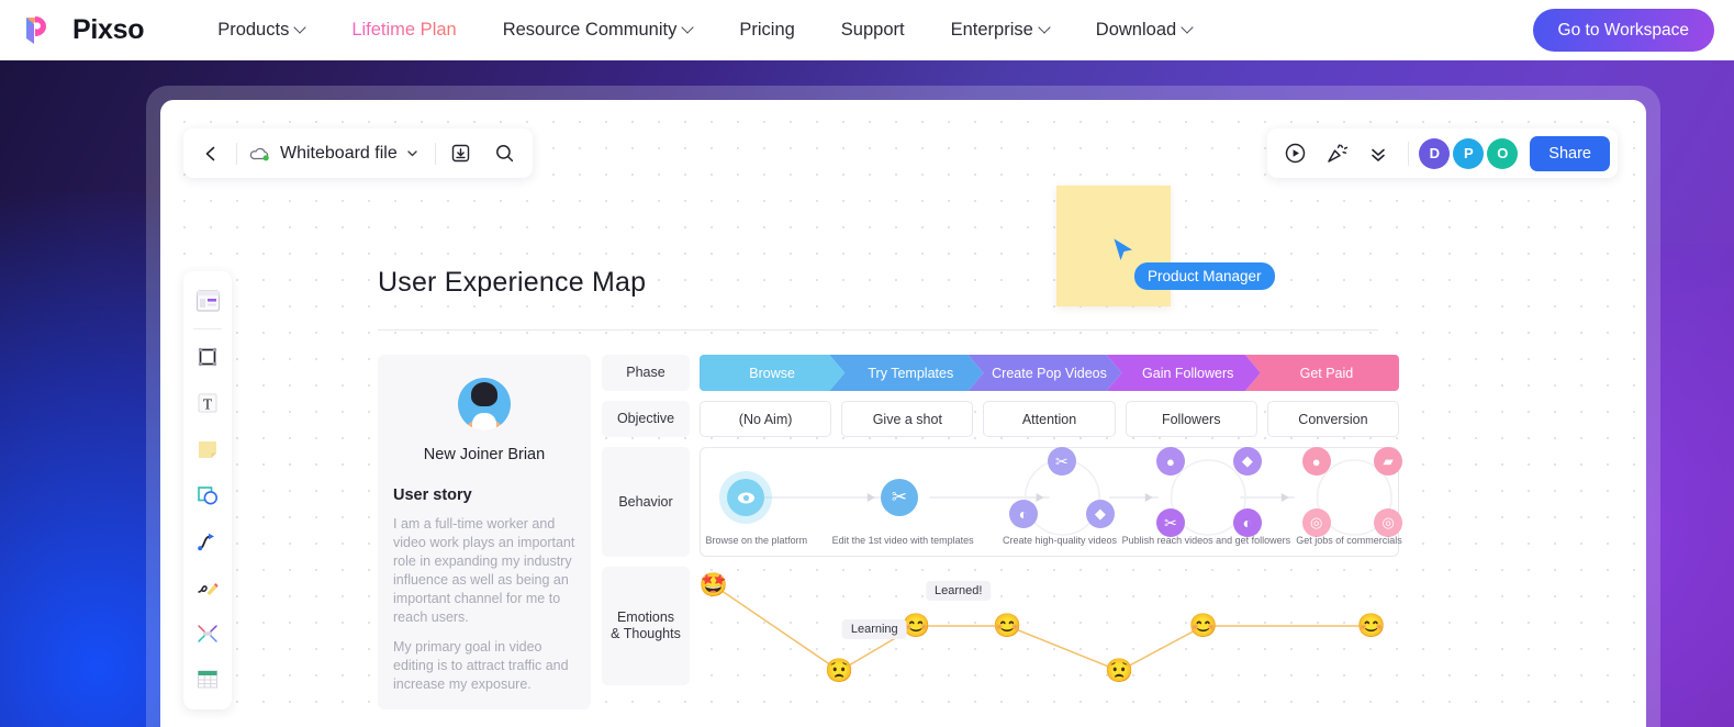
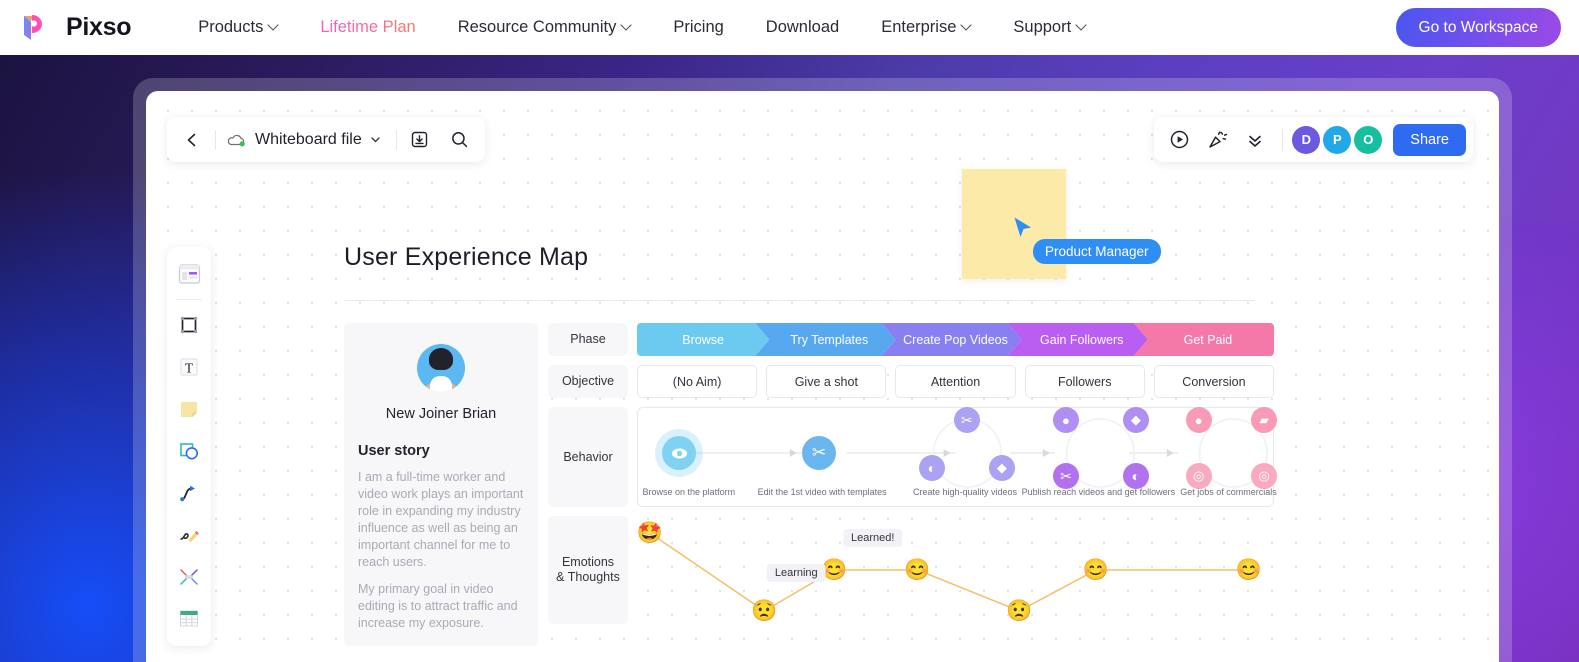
  Pixso
  Products
  Lifetime Plan
  Resource Community
  Pricing
- Support
+ Download
  Enterprise
- Download
+ Support
  Go to Workspace
  Whiteboard file
  D
  P
  O
  Share
  T
  Product Manager
  User Experience Map
  New Joiner Brian
  User story
  I am a full-time worker and video work plays an important role in expanding my industry influence as well as being an important channel for me to reach users.
  My primary goal in video editing is to attract traffic and increase my exposure.
  Phase
  Browse
  Try Templates
  Create Pop Videos
  Gain Followers
  Get Paid
  Objective
  (No Aim)
  Give a shot
  Attention
  Followers
  Conversion
  Behavior
  ✂
  ✂
  ◐
  ◆
  ●
  ◆
  ✂
  ◐
  ●
  ▰
  ◎
  ◎
  Browse on the platform
  Edit the 1st video with templates
  Create high-quality videos
  Publish reach videos and get followers
  Get jobs of commercials
  Emotions
  & Thoughts
  🤩
  😟
  😊
  😊
  😟
  😊
  😊
  Learning
  Learned!
